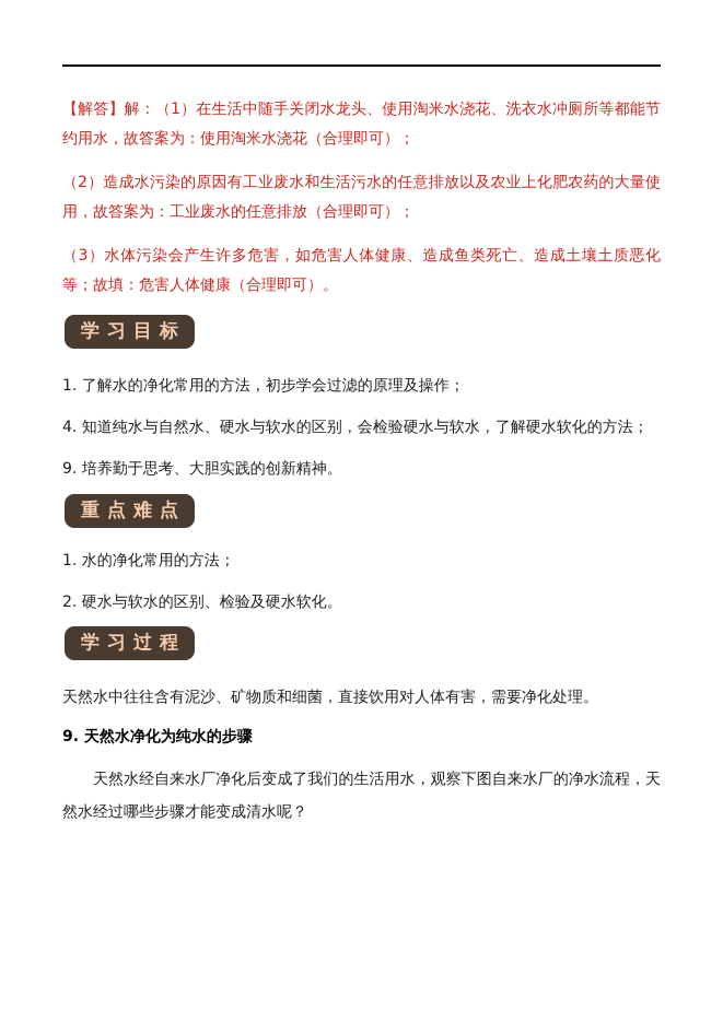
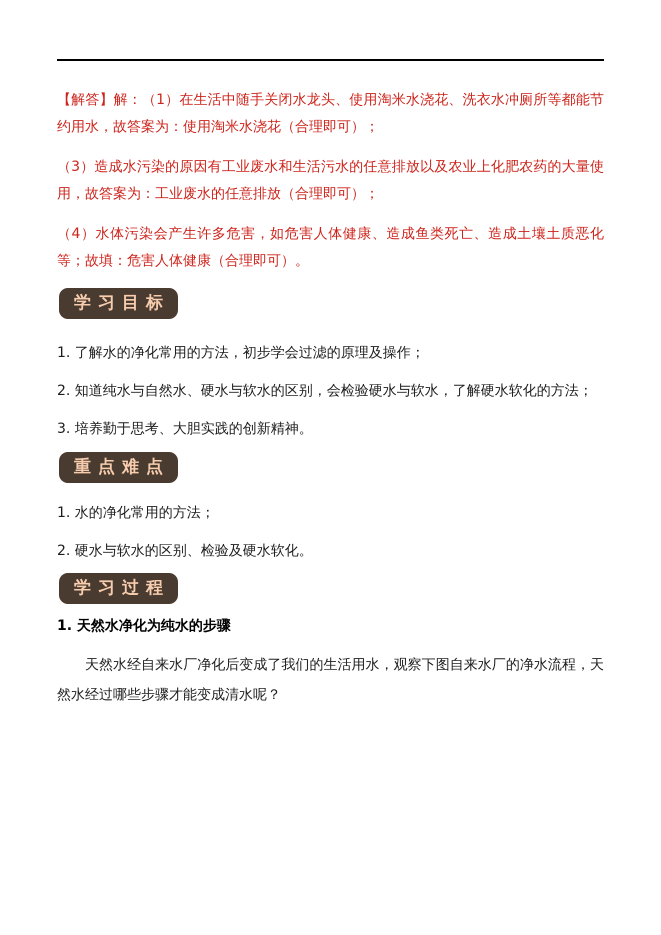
  【解答】解：（1）在生活中随手关闭水龙头、使用淘米水浇花、洗衣水冲厕所等都能节约用水，故答案为：使用淘米水浇花（合理即可）；
- （2）造成水污染的原因有工业废水和生活污水的任意排放以及农业上化肥农药的大量使用，故答案为：工业废水的任意排放（合理即可）；
+ （3）造成水污染的原因有工业废水和生活污水的任意排放以及农业上化肥农药的大量使用，故答案为：工业废水的任意排放（合理即可）；
- （3）水体污染会产生许多危害，如危害人体健康、造成鱼类死亡、造成土壤土质恶化等；故填：危害人体健康（合理即可）。
+ （4）水体污染会产生许多危害，如危害人体健康、造成鱼类死亡、造成土壤土质恶化等；故填：危害人体健康（合理即可）。
  学习目标
  1. 了解水的净化常用的方法，初步学会过滤的原理及操作；
- 4. 知道纯水与自然水、硬水与软水的区别，会检验硬水与软水，了解硬水软化的方法；
+ 2. 知道纯水与自然水、硬水与软水的区别，会检验硬水与软水，了解硬水软化的方法；
- 9. 培养勤于思考、大胆实践的创新精神。
+ 3. 培养勤于思考、大胆实践的创新精神。
  重点难点
  1. 水的净化常用的方法；
  2. 硬水与软水的区别、检验及硬水软化。
  学习过程
- 天然水中往往含有泥沙、矿物质和细菌，直接饮用对人体有害，需要净化处理。
- 9. 天然水净化为纯水的步骤
+ 1. 天然水净化为纯水的步骤
  天然水经自来水厂净化后变成了我们的生活用水，观察下图自来水厂的净水流程，天然水经过哪些步骤才能变成清水呢？
